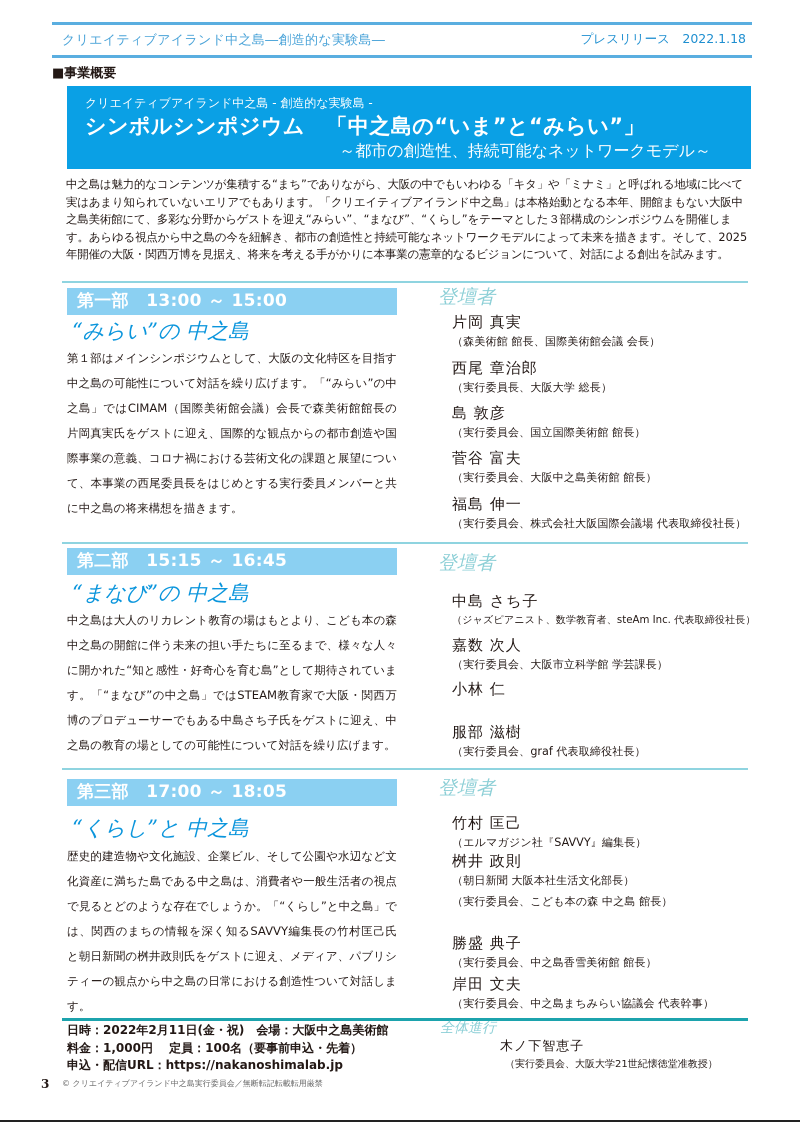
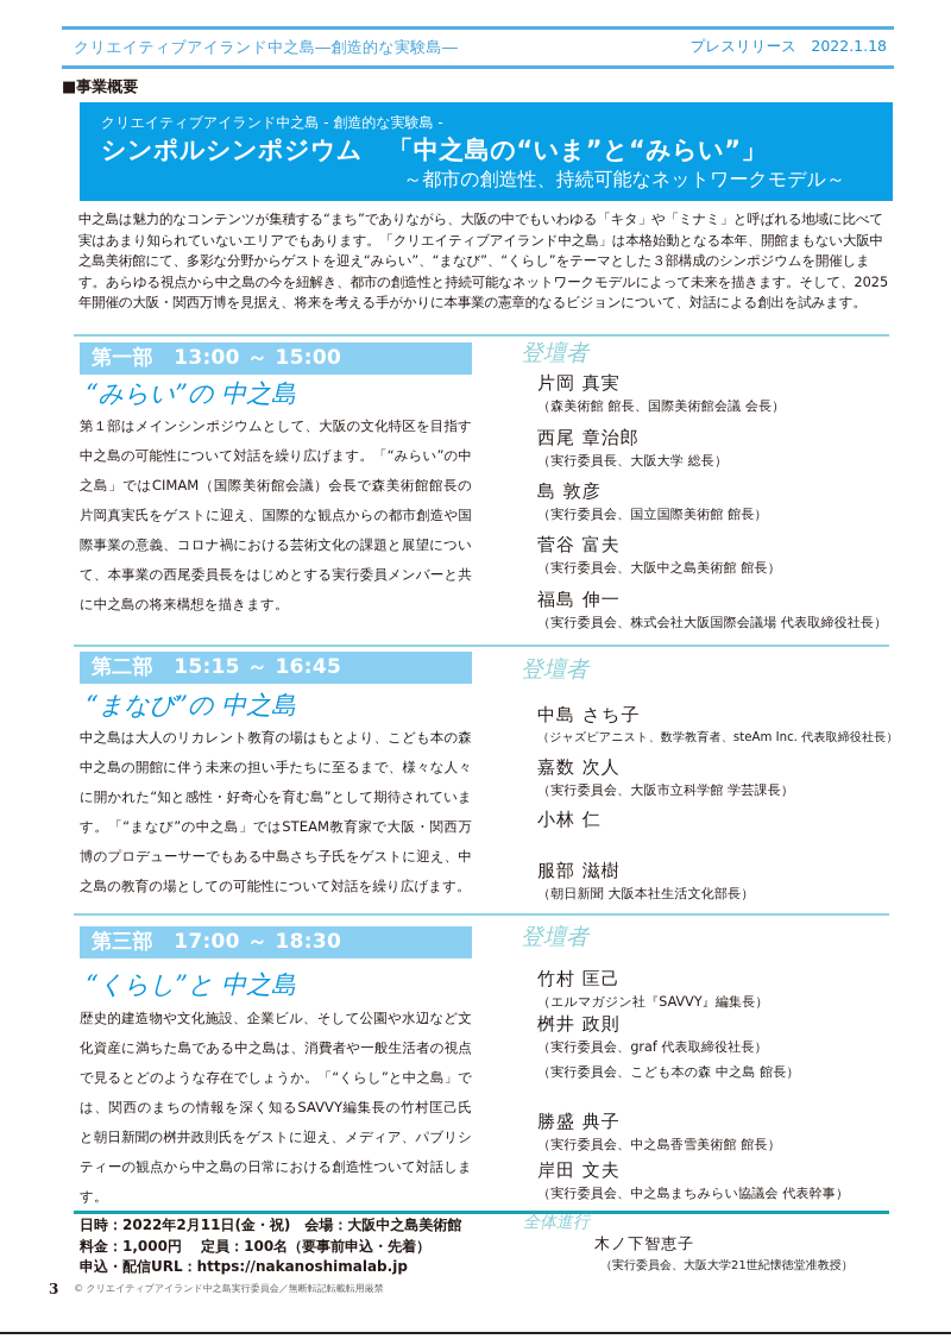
  クリエイティブアイランド中之島―創造的な実験島―
  プレスリリース 2022.1.18
  ■事業概要
  クリエイティブアイランド中之島 - 創造的な実験島 -
  シンポルシンポジウム 「中之島の“いま”と“みらい”」
  ～都市の創造性、持続可能なネットワークモデル～
  中之島は魅力的なコンテンツが集積する“まち”でありながら、大阪の中でもいわゆる「キタ」や「ミナミ」と呼ばれる地域に比べて実はあまり知られていないエリアでもあります。「クリエイティブアイランド中之島」は本格始動となる本年、開館まもない大阪中之島美術館にて、多彩な分野からゲストを迎え“みらい”、“まなび”、“くらし”をテーマとした３部構成のシンポジウムを開催します。あらゆる視点から中之島の今を紐解き、都市の創造性と持続可能なネットワークモデルによって未来を描きます。そして、2025年開催の大阪・関西万博を見据え、将来を考える手がかりに本事業の憲章的なるビジョンについて、対話による創出を試みます。
  第一部 13:00 ～ 15:00
  “みらい”の 中之島
  第１部はメインシンポジウムとして、大阪の文化特区を目指す中之島の可能性について対話を繰り広げます。「“みらい”の中之島」ではCIMAM（国際美術館会議）会長で森美術館館長の片岡真実氏をゲストに迎え、国際的な観点からの都市創造や国際事業の意義、コロナ禍における芸術文化の課題と展望について、本事業の西尾委員長をはじめとする実行委員メンバーと共に中之島の将来構想を描きます。
  登壇者
  片岡 真実
  （森美術館 館長、国際美術館会議 会長）
  西尾 章治郎
  （実行委員長、大阪大学 総長）
  島 敦彦
  （実行委員会、国立国際美術館 館長）
  菅谷 富夫
  （実行委員会、大阪中之島美術館 館長）
  福島 伸一
  （実行委員会、株式会社大阪国際会議場 代表取締役社長）
  第二部 15:15 ～ 16:45
  “まなび”の 中之島
  中之島は大人のリカレント教育の場はもとより、こども本の森 中之島の開館に伴う未来の担い手たちに至るまで、様々な人々に開かれた“知と感性・好奇心を育む島”として期待されています。「“まなび”の中之島」ではSTEAM教育家で大阪・関西万博のプロデューサーでもある中島さち子氏をゲストに迎え、中之島の教育の場としての可能性について対話を繰り広げます。
  登壇者
  中島 さち子
  （ジャズピアニスト、数学教育者、steAm Inc. 代表取締役社長）
  嘉数 次人
  （実行委員会、大阪市立科学館 学芸課長）
  小林 仁
  服部 滋樹
- （実行委員会、graf 代表取締役社長）
+ （朝日新聞 大阪本社生活文化部長）
- 第三部 17:00 ～ 18:05
+ 第三部 17:00 ～ 18:30
  “くらし”と 中之島
  歴史的建造物や文化施設、企業ビル、そして公園や水辺など文化資産に満ちた島である中之島は、消費者や一般生活者の視点で見るとどのような存在でしょうか。「“くらし”と中之島」では、関西のまちの情報を深く知るSAVVY編集長の竹村匡己氏と朝日新聞の桝井政則氏をゲストに迎え、メディア、パブリシティーの観点から中之島の日常における創造性ついて対話します。
  登壇者
  竹村 匡己
  （エルマガジン社『SAVVY』編集長）
  桝井 政則
- （朝日新聞 大阪本社生活文化部長）
+ （実行委員会、graf 代表取締役社長）
  （実行委員会、こども本の森 中之島 館長）
  勝盛 典子
  （実行委員会、中之島香雪美術館 館長）
  岸田 文夫
  （実行委員会、中之島まちみらい協議会 代表幹事）
  日時：2022年2月11日(金・祝) 会場：大阪中之島美術館
  料金：1,000円 定員：100名（要事前申込・先着）
  申込・配信URL：https://nakanoshimalab.jp
  全体進行
  木ノ下智恵子
  （実行委員会、大阪大学21世紀懐徳堂准教授）
  3
  © クリエイティブアイランド中之島実行委員会／無断転記転載転用厳禁
